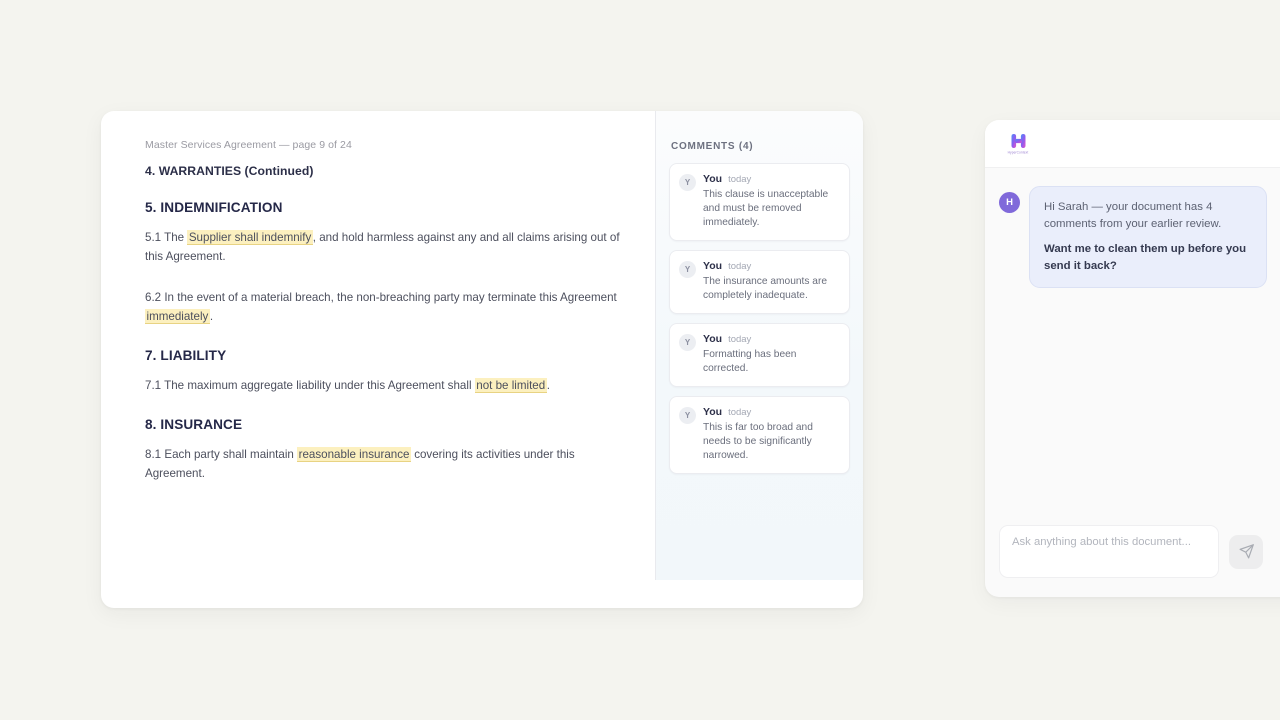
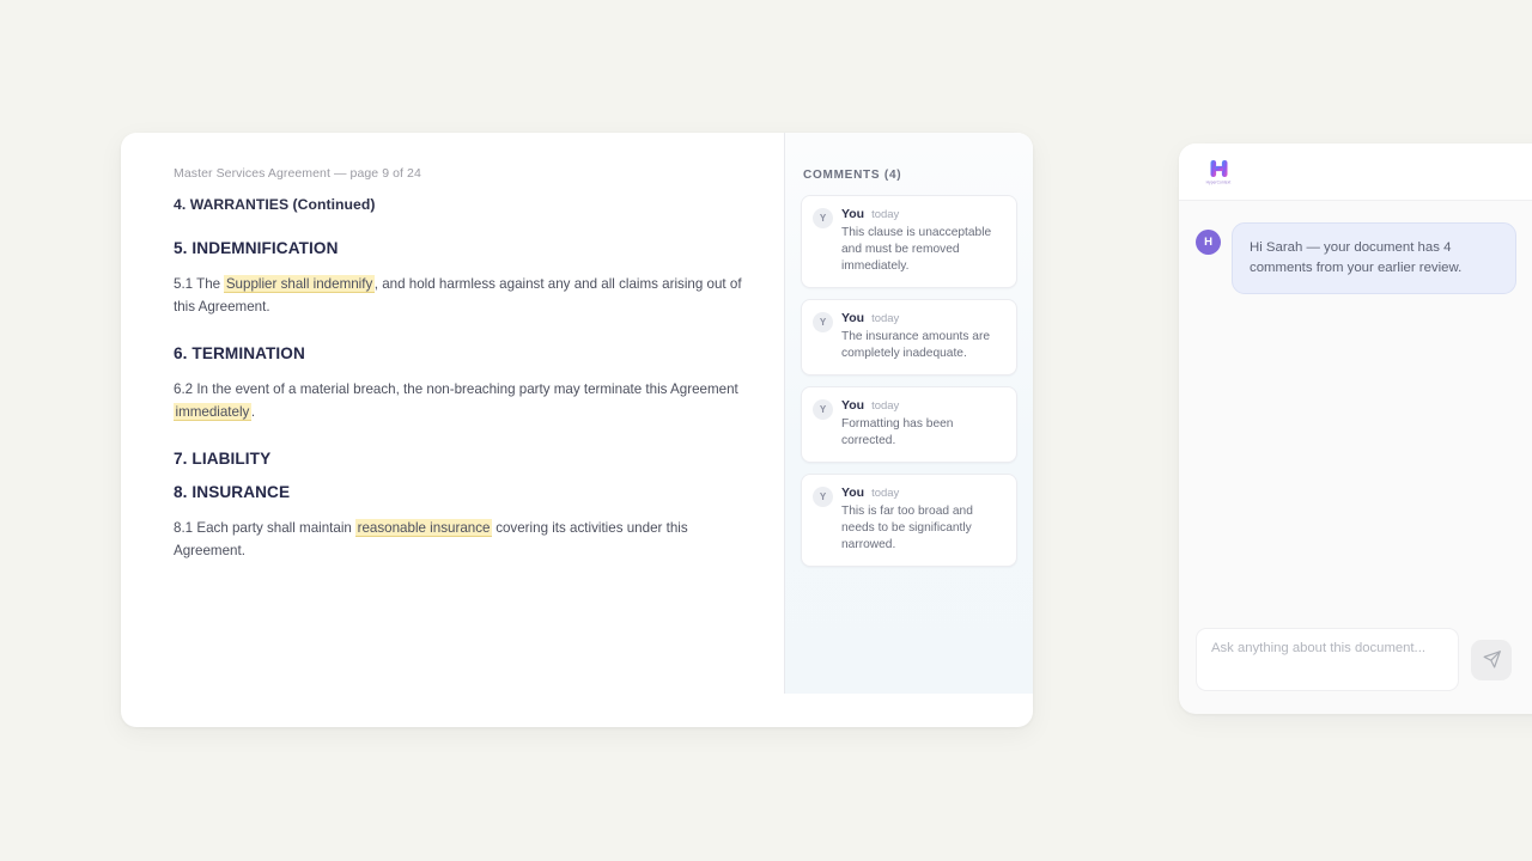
  Master Services Agreement — page 9 of 24
  4. WARRANTIES (Continued)
  5. INDEMNIFICATION
  5.1 The Supplier shall indemnify, and hold harmless against any and all claims arising out of this Agreement.
+ 6. TERMINATION
  6.2 In the event of a material breach, the non-breaching party may terminate this Agreement immediately.
  7. LIABILITY
- 7.1 The maximum aggregate liability under this Agreement shall not be limited.
  8. INSURANCE
  8.1 Each party shall maintain reasonable insurance covering its activities under this Agreement.
  COMMENTS (4)
  Y
  You
  today
  This clause is unacceptable and must be removed immediately.
  Y
  You
  today
  The insurance amounts are completely inadequate.
  Y
  You
  today
  Formatting has been corrected.
  Y
  You
  today
  This is far too broad and needs to be significantly narrowed.
  H
  Hi Sarah — your document has 4 comments from your earlier review.
- Want me to clean them up before you send it back?
  Ask anything about this document...
